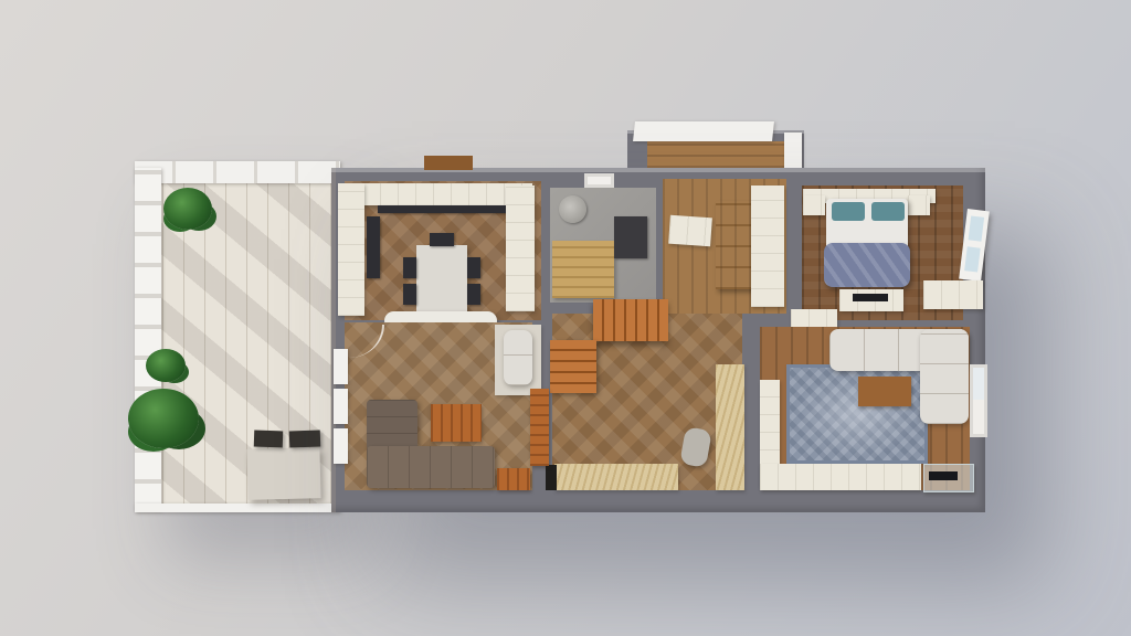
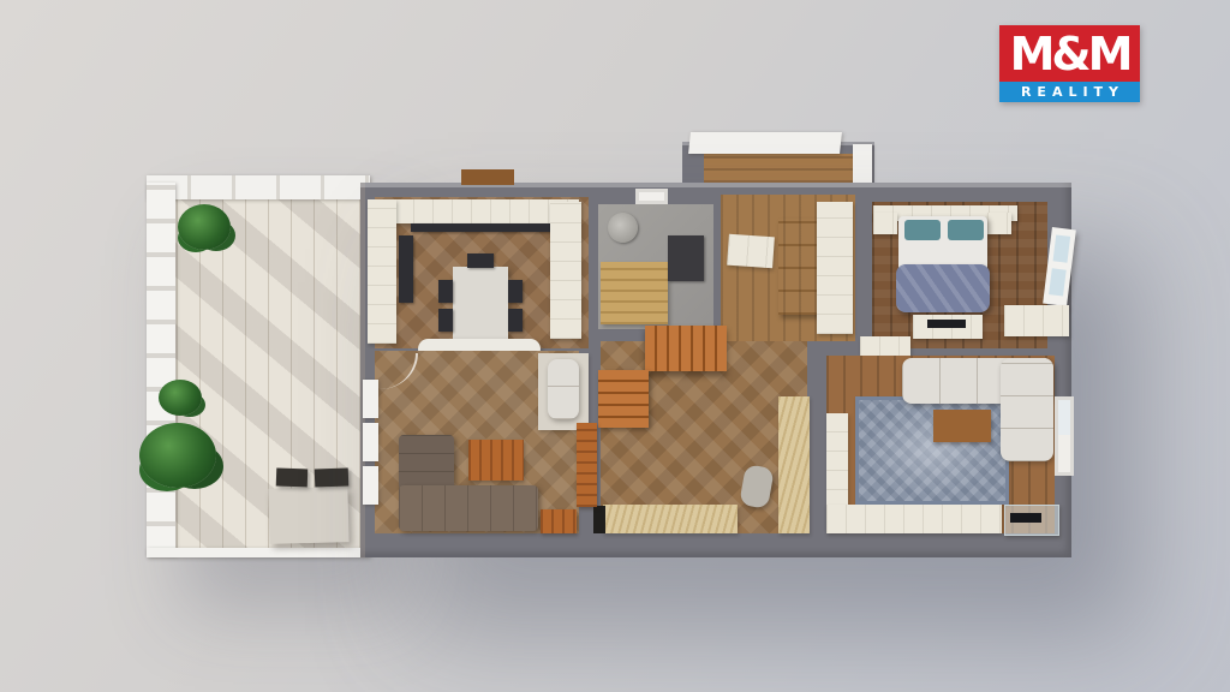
+ M&M
+ REALITY
